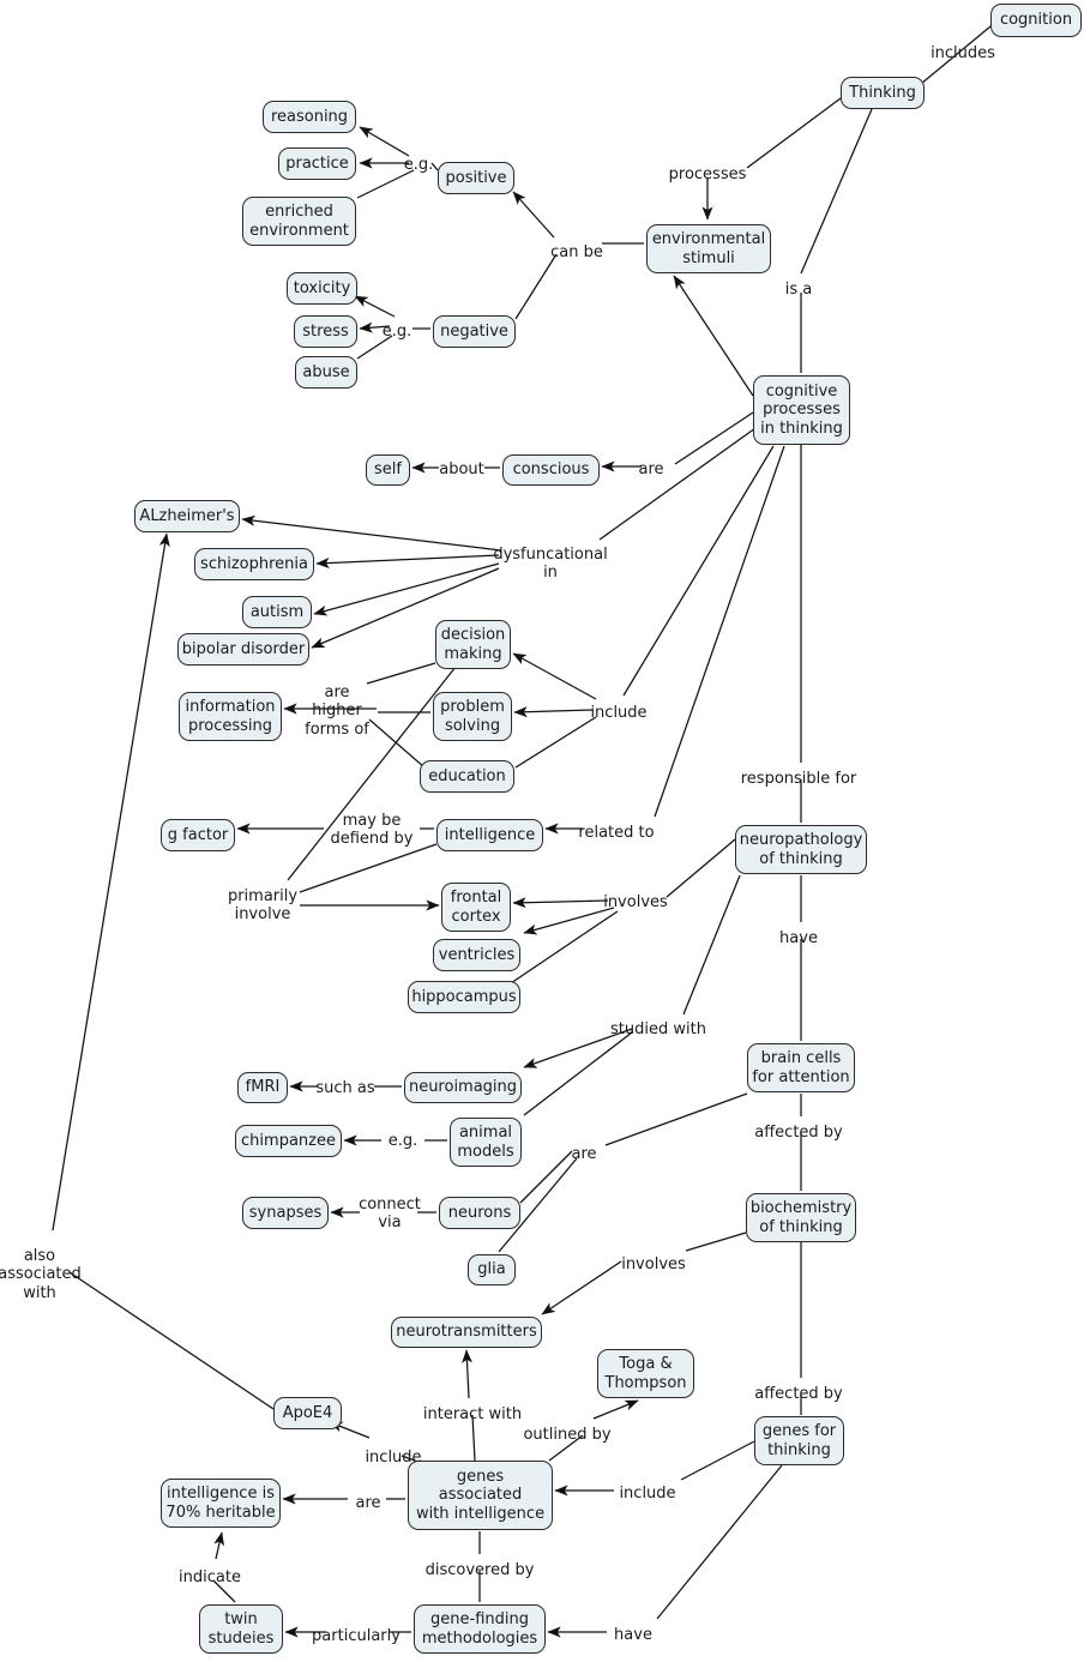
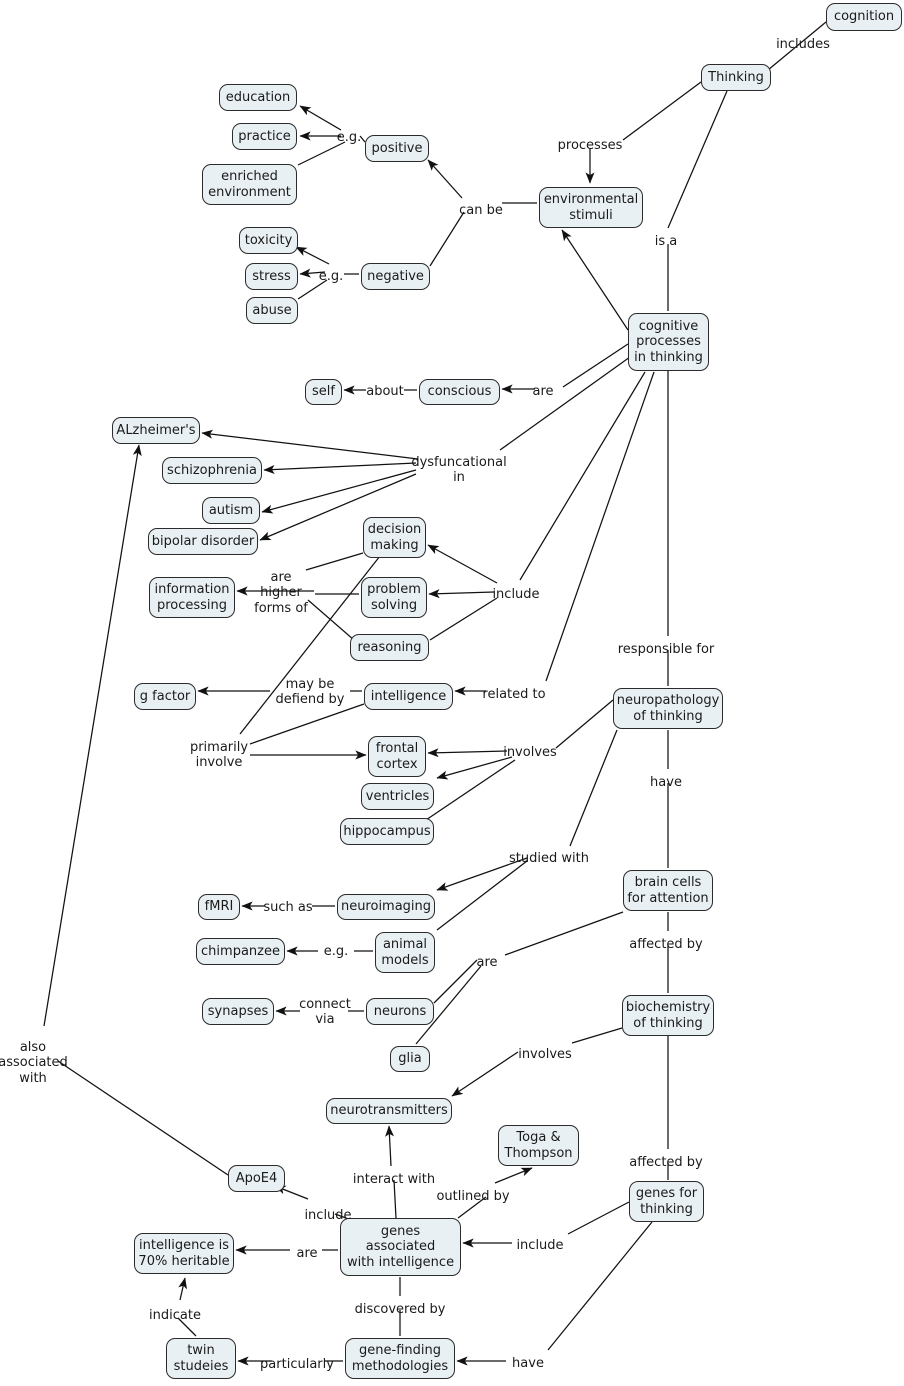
  cognition
  Thinking
- reasoning
+ education
  practice
  enriched
  environment
  positive
  environmental
  stimuli
  toxicity
  stress
  abuse
  negative
  cognitive
  processes
  in thinking
  self
  conscious
  ALzheimer's
  schizophrenia
  autism
  bipolar disorder
  decision
  making
  information
  processing
  problem
  solving
- education
+ reasoning
  g factor
  intelligence
  neuropathology
  of thinking
  frontal
  cortex
  ventricles
  hippocampus
  brain cells
  for attention
  fMRI
  neuroimaging
  chimpanzee
  animal
  models
  biochemistry
  of thinking
  synapses
  neurons
  glia
  neurotransmitters
  Toga &
  Thompson
  genes for
  thinking
  ApoE4
  intelligence is
  70% heritable
  genes
  associated
  with intelligence
  twin
  studeies
  gene-finding
  methodologies
  includes
  processes
  e.g.
  can be
  e.g.
  is a
  are
  about
  dysfuncational
  in
  include
  are
  higher
  forms of
  may be
  defiend by
  related to
  responsible for
  primarily
  involve
  involves
  have
  studied with
  such as
  e.g.
  affected by
  are
  connect
  via
  involves
  also
  associated
  with
  interact with
  outlined by
  affected by
  include
  include
  are
  discovered by
  indicate
  particularly
  have
